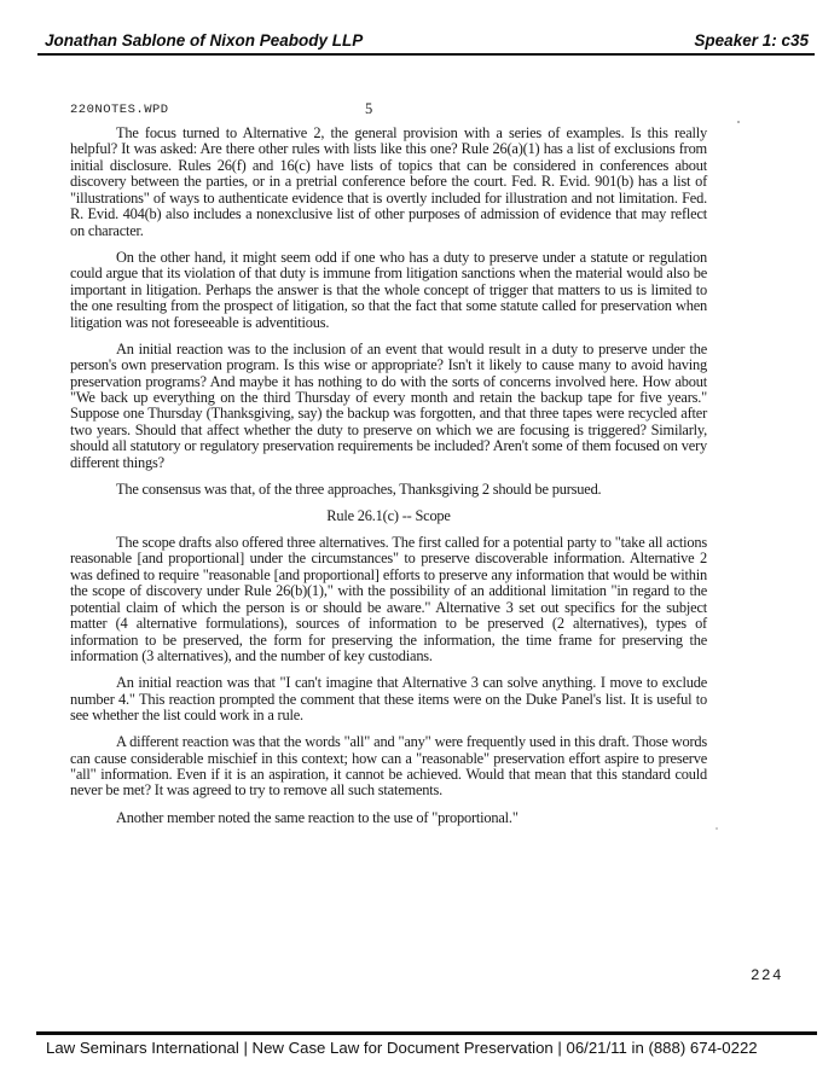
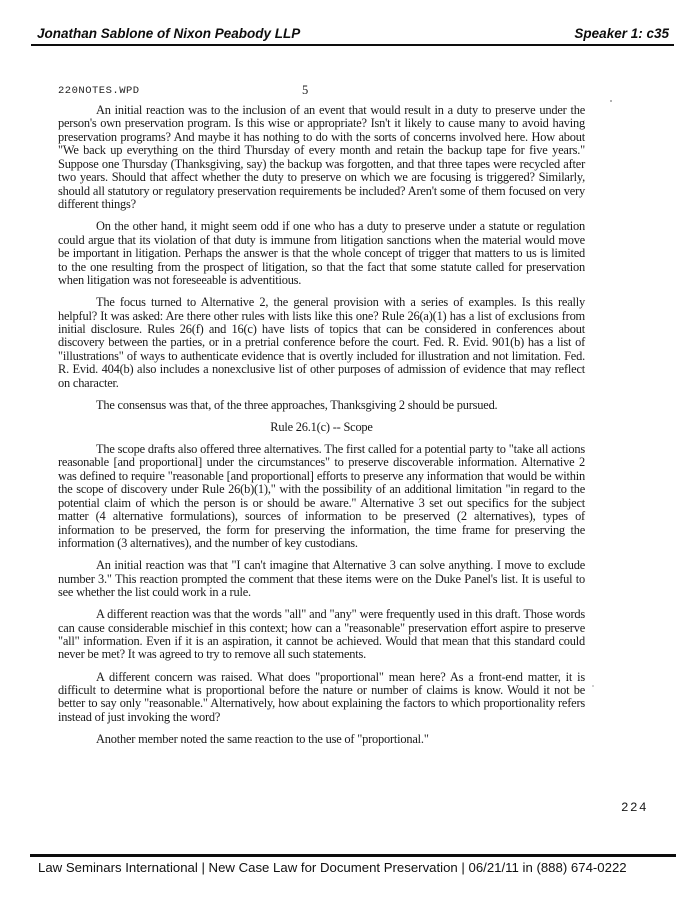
  Jonathan Sablone of Nixon Peabody LLP
  Speaker 1: c35
  220NOTES.WPD
  5
- The focus turned to Alternative 2, the general provision with a series of examples. Is this really helpful? It was asked: Are there other rules with lists like this one? Rule 26(a)(1) has a list of exclusions from initial disclosure. Rules 26(f) and 16(c) have lists of topics that can be considered in conferences about discovery between the parties, or in a pretrial conference before the court. Fed. R. Evid. 901(b) has a list of "illustrations" of ways to authenticate evidence that is overtly included for illustration and not limitation. Fed. R. Evid. 404(b) also includes a nonexclusive list of other purposes of admission of evidence that may reflect on character.
+ An initial reaction was to the inclusion of an event that would result in a duty to preserve under the person's own preservation program. Is this wise or appropriate? Isn't it likely to cause many to avoid having preservation programs? And maybe it has nothing to do with the sorts of concerns involved here. How about "We back up everything on the third Thursday of every month and retain the backup tape for five years." Suppose one Thursday (Thanksgiving, say) the backup was forgotten, and that three tapes were recycled after two years. Should that affect whether the duty to preserve on which we are focusing is triggered? Similarly, should all statutory or regulatory preservation requirements be included? Aren't some of them focused on very different things?
- On the other hand, it might seem odd if one who has a duty to preserve under a statute or regulation could argue that its violation of that duty is immune from litigation sanctions when the material would also be important in litigation. Perhaps the answer is that the whole concept of trigger that matters to us is limited to the one resulting from the prospect of litigation, so that the fact that some statute called for preservation when litigation was not foreseeable is adventitious.
+ On the other hand, it might seem odd if one who has a duty to preserve under a statute or regulation could argue that its violation of that duty is immune from litigation sanctions when the material would move be important in litigation. Perhaps the answer is that the whole concept of trigger that matters to us is limited to the one resulting from the prospect of litigation, so that the fact that some statute called for preservation when litigation was not foreseeable is adventitious.
- An initial reaction was to the inclusion of an event that would result in a duty to preserve under the person's own preservation program. Is this wise or appropriate? Isn't it likely to cause many to avoid having preservation programs? And maybe it has nothing to do with the sorts of concerns involved here. How about "We back up everything on the third Thursday of every month and retain the backup tape for five years." Suppose one Thursday (Thanksgiving, say) the backup was forgotten, and that three tapes were recycled after two years. Should that affect whether the duty to preserve on which we are focusing is triggered? Similarly, should all statutory or regulatory preservation requirements be included? Aren't some of them focused on very different things?
+ The focus turned to Alternative 2, the general provision with a series of examples. Is this really helpful? It was asked: Are there other rules with lists like this one? Rule 26(a)(1) has a list of exclusions from initial disclosure. Rules 26(f) and 16(c) have lists of topics that can be considered in conferences about discovery between the parties, or in a pretrial conference before the court. Fed. R. Evid. 901(b) has a list of "illustrations" of ways to authenticate evidence that is overtly included for illustration and not limitation. Fed. R. Evid. 404(b) also includes a nonexclusive list of other purposes of admission of evidence that may reflect on character.
  The consensus was that, of the three approaches, Thanksgiving 2 should be pursued.
  Rule 26.1(c) -- Scope
  The scope drafts also offered three alternatives. The first called for a potential party to "take all actions reasonable [and proportional] under the circumstances" to preserve discoverable information. Alternative 2 was defined to require "reasonable [and proportional] efforts to preserve any information that would be within the scope of discovery under Rule 26(b)(1)," with the possibility of an additional limitation "in regard to the potential claim of which the person is or should be aware." Alternative 3 set out specifics for the subject matter (4 alternative formulations), sources of information to be preserved (2 alternatives), types of information to be preserved, the form for preserving the information, the time frame for preserving the information (3 alternatives), and the number of key custodians.
- An initial reaction was that "I can't imagine that Alternative 3 can solve anything. I move to exclude number 4." This reaction prompted the comment that these items were on the Duke Panel's list. It is useful to see whether the list could work in a rule.
+ An initial reaction was that "I can't imagine that Alternative 3 can solve anything. I move to exclude number 3." This reaction prompted the comment that these items were on the Duke Panel's list. It is useful to see whether the list could work in a rule.
  A different reaction was that the words "all" and "any" were frequently used in this draft. Those words can cause considerable mischief in this context; how can a "reasonable" preservation effort aspire to preserve "all" information. Even if it is an aspiration, it cannot be achieved. Would that mean that this standard could never be met? It was agreed to try to remove all such statements.
+ A different concern was raised. What does "proportional" mean here? As a front-end matter, it is difficult to determine what is proportional before the nature or number of claims is know. Would it not be better to say only "reasonable." Alternatively, how about explaining the factors to which proportionality refers instead of just invoking the word?
  Another member noted the same reaction to the use of "proportional."
  224
  Law Seminars International | New Case Law for Document Preservation | 06/21/11 in (888) 674-0222
